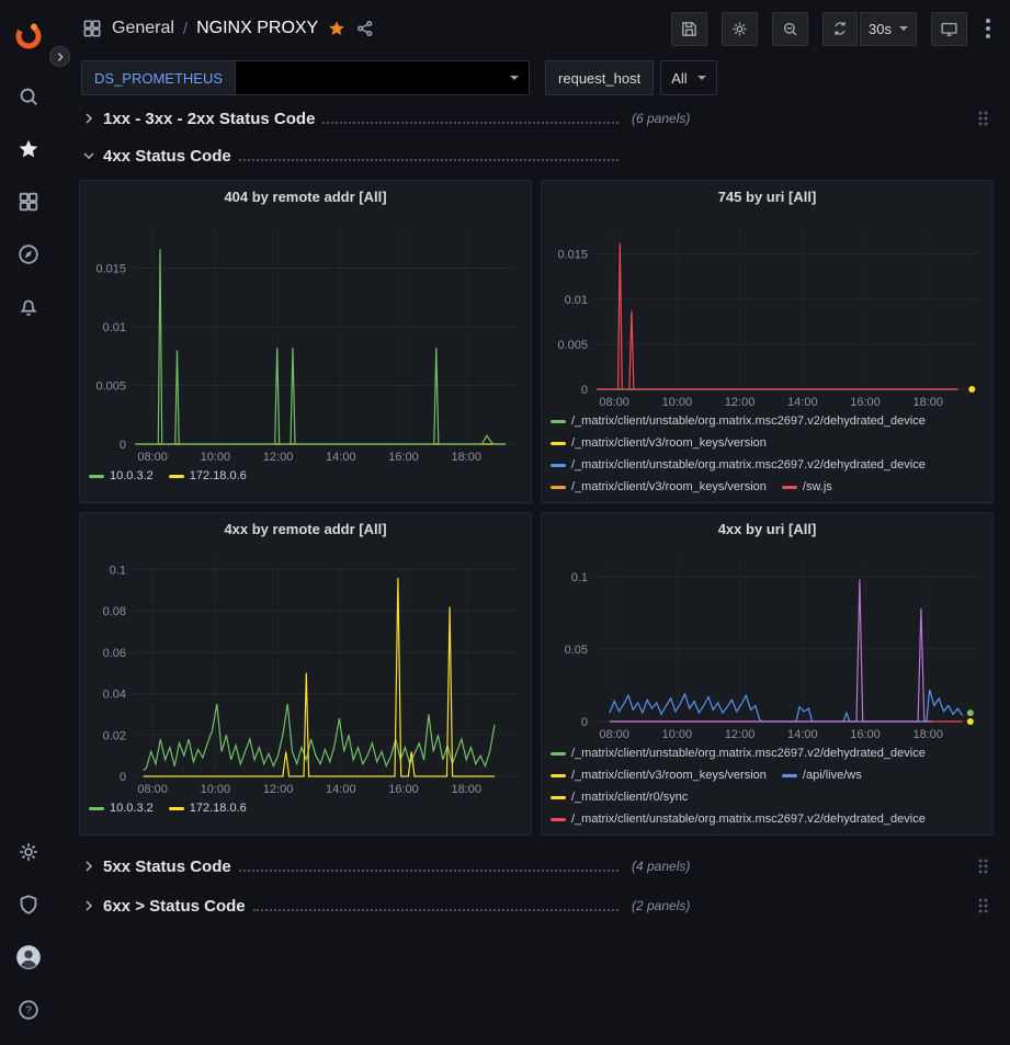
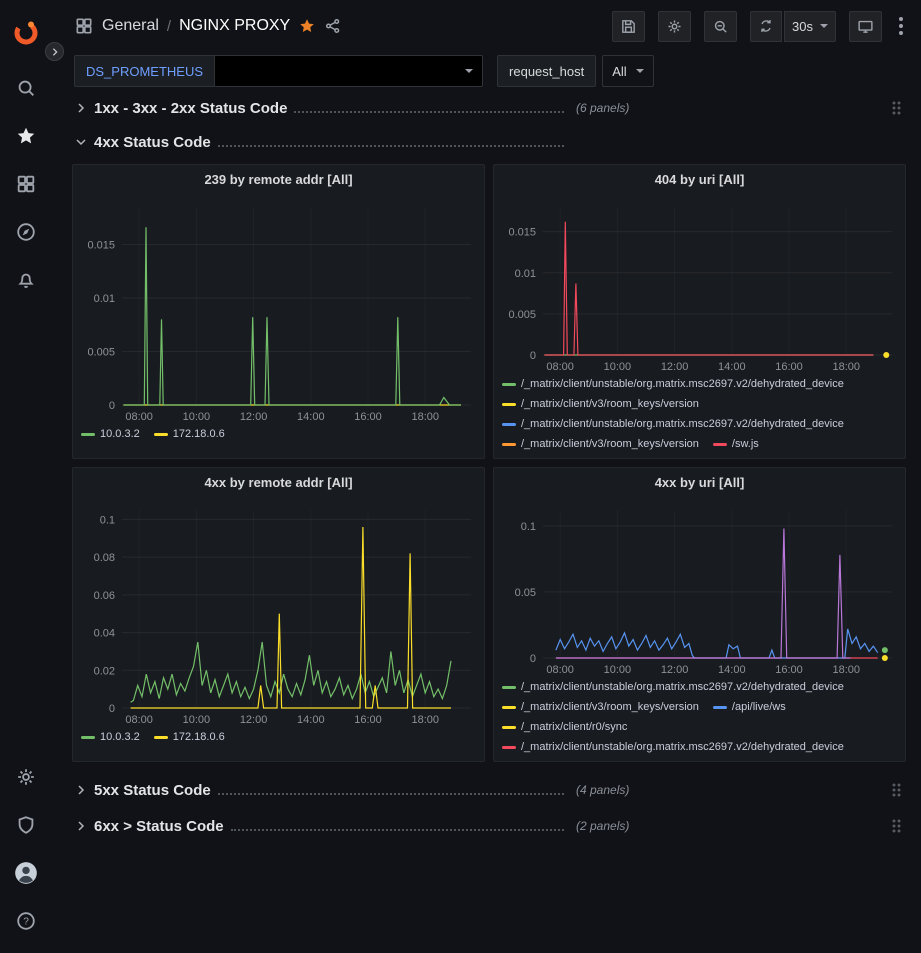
  ?
  General
  /
  NGINX PROXY
  30s
  DS_PROMETHEUS
  request_host
  All
  1xx - 3xx - 2xx Status Code
  (6 panels)
  4xx Status Code
- 404 by remote addr [All]
+ 239 by remote addr [All]
  0
  0.005
  0.01
  0.015
  08:00
  10:00
  12:00
  14:00
  16:00
  18:00
  10.0.3.2
  172.18.0.6
- 745 by uri [All]
+ 404 by uri [All]
  0
  0.005
  0.01
  0.015
  08:00
  10:00
  12:00
  14:00
  16:00
  18:00
  /_matrix/client/unstable/org.matrix.msc2697.v2/dehydrated_device
  /_matrix/client/v3/room_keys/version
  /_matrix/client/unstable/org.matrix.msc2697.v2/dehydrated_device
  /_matrix/client/v3/room_keys/version
  /sw.js
  4xx by remote addr [All]
  0
  0.02
  0.04
  0.06
  0.08
  0.1
  08:00
  10:00
  12:00
  14:00
  16:00
  18:00
  10.0.3.2
  172.18.0.6
  4xx by uri [All]
  0
  0.05
  0.1
  08:00
  10:00
  12:00
  14:00
  16:00
  18:00
  /_matrix/client/unstable/org.matrix.msc2697.v2/dehydrated_device
  /_matrix/client/v3/room_keys/version
  /api/live/ws
  /_matrix/client/r0/sync
  /_matrix/client/unstable/org.matrix.msc2697.v2/dehydrated_device
  5xx Status Code
  (4 panels)
  6xx > Status Code
  (2 panels)
